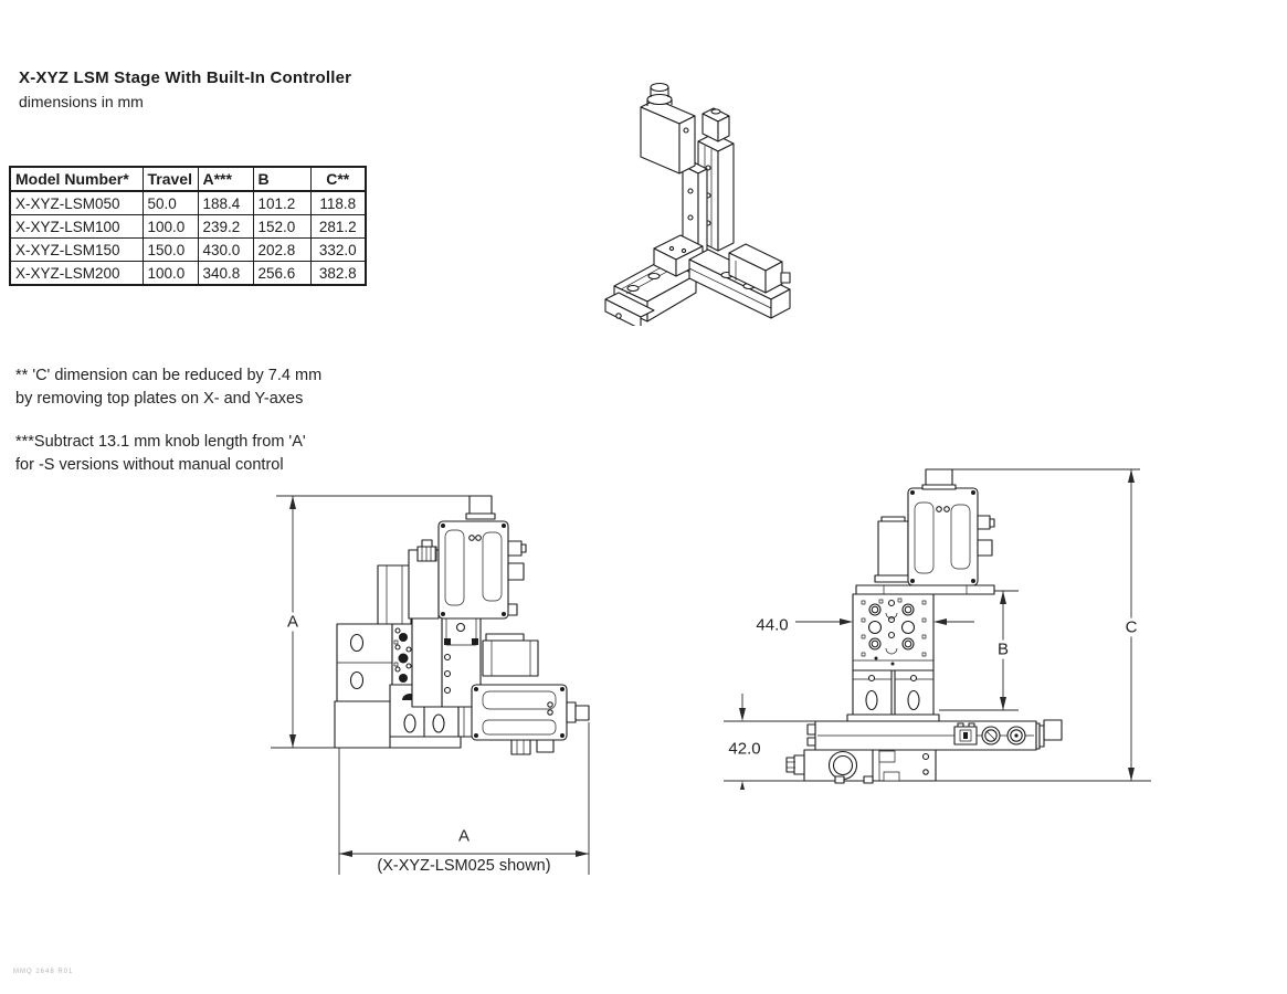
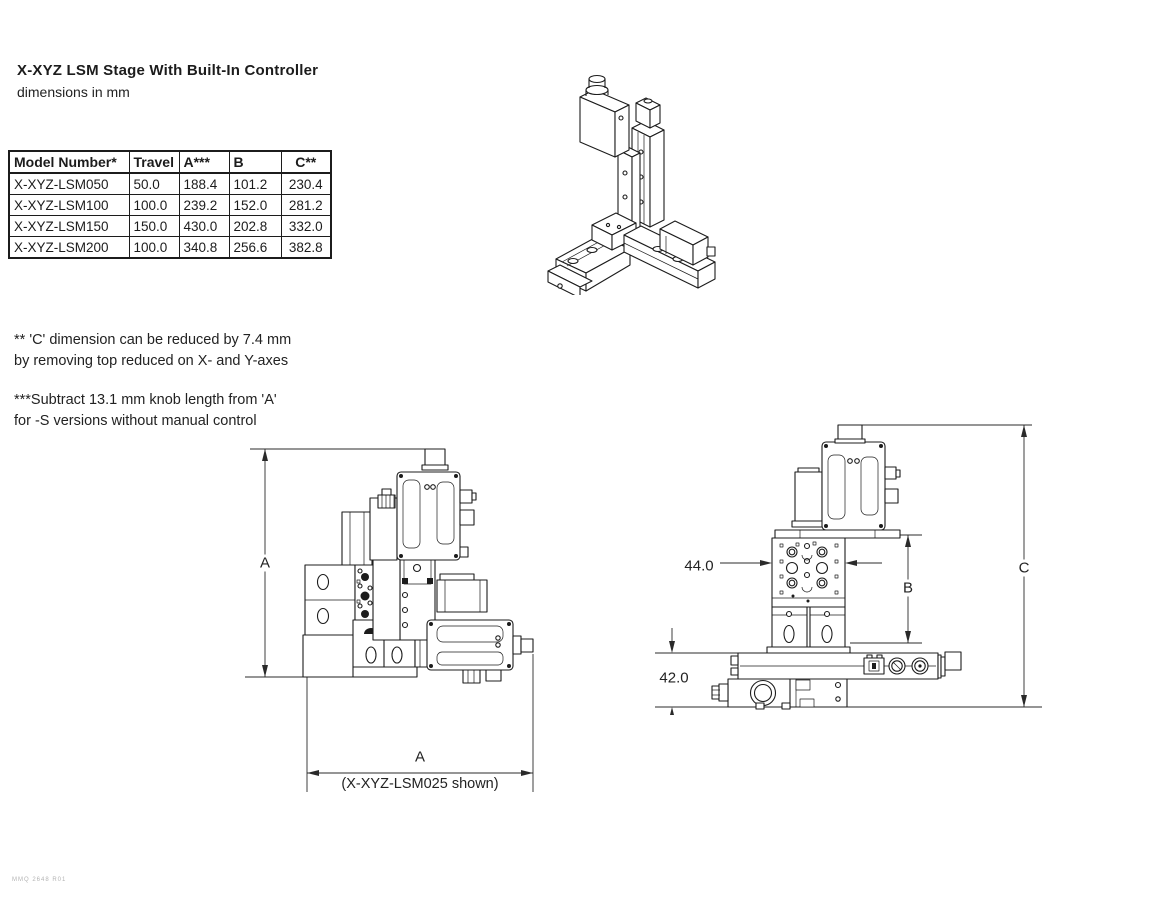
  X-XYZ LSM Stage With Built-In Controller
  dimensions in mm
  Model Number*	Travel	A***	B	C**
- X-XYZ-LSM050	50.0	188.4	101.2	118.8
+ X-XYZ-LSM050	50.0	188.4	101.2	230.4
  X-XYZ-LSM100	100.0	239.2	152.0	281.2
  X-XYZ-LSM150	150.0	430.0	202.8	332.0
  X-XYZ-LSM200	100.0	340.8	256.6	382.8
  ** 'C' dimension can be reduced by 7.4 mm
- by removing top plates on X- and Y-axes
+ by removing top reduced on X- and Y-axes
  ***Subtract 13.1 mm knob length from 'A'
  for -S versions without manual control
  A
  A
  (X-XYZ-LSM025 shown)
  44.0
  B
  C
  42.0
